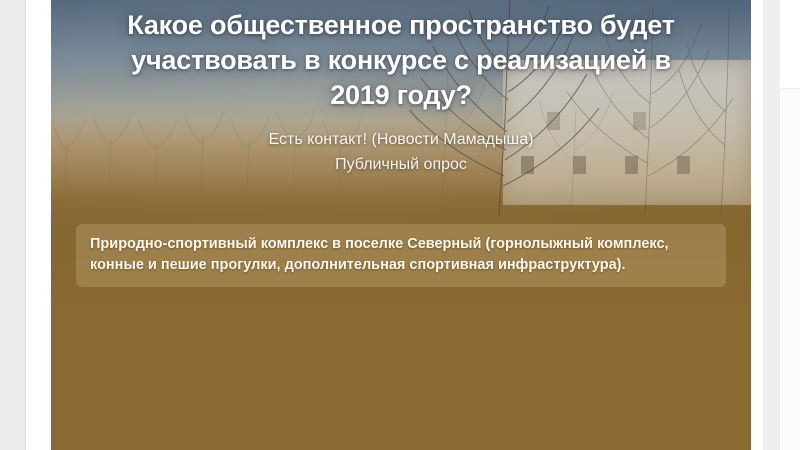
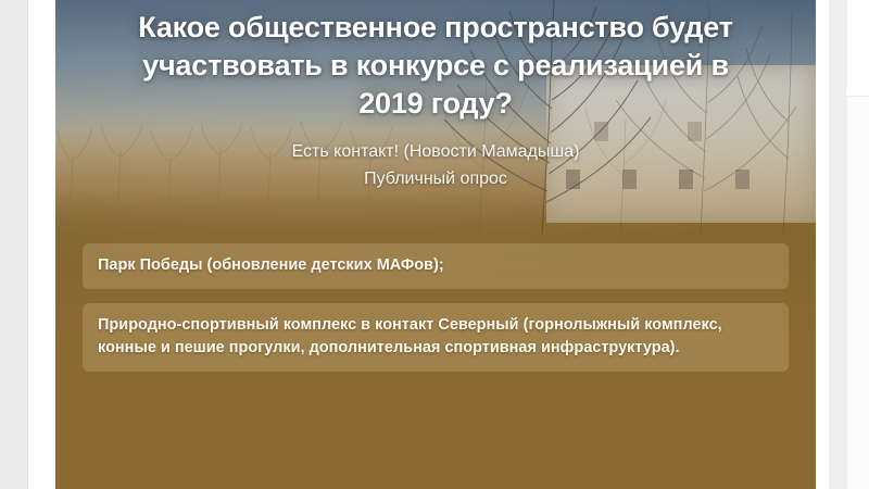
  Какое общественное пространство будет участвовать в конкурсе с реализацией в 2019 году?
  Есть контакт! (Новости Мамадыша)
  Публичный опрос
+ Парк Победы (обновление детских МАФов);
- Природно-спортивный комплекс в поселке Северный (горнолыжный комплекс, конные и пешие прогулки, дополнительная спортивная инфраструктура).
+ Природно-спортивный комплекс в контакт Северный (горнолыжный комплекс, конные и пешие прогулки, дополнительная спортивная инфраструктура).
